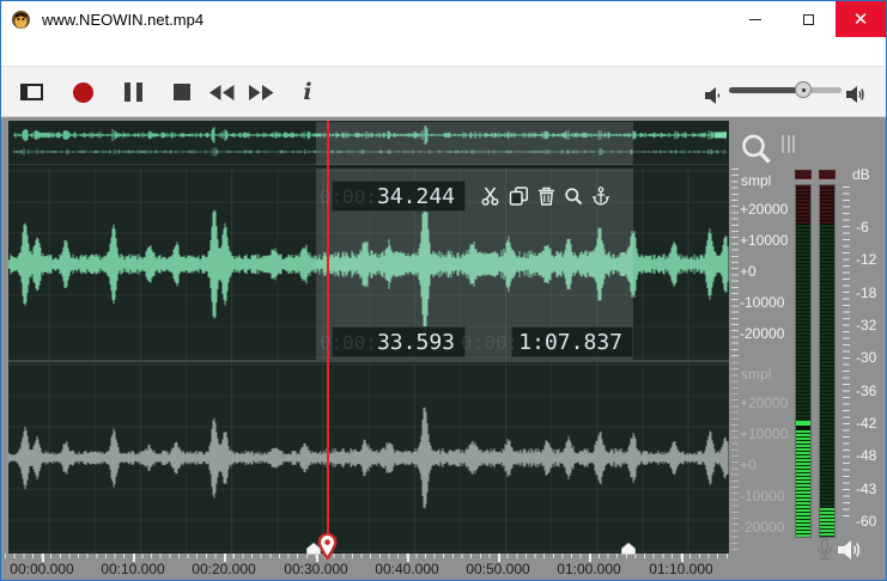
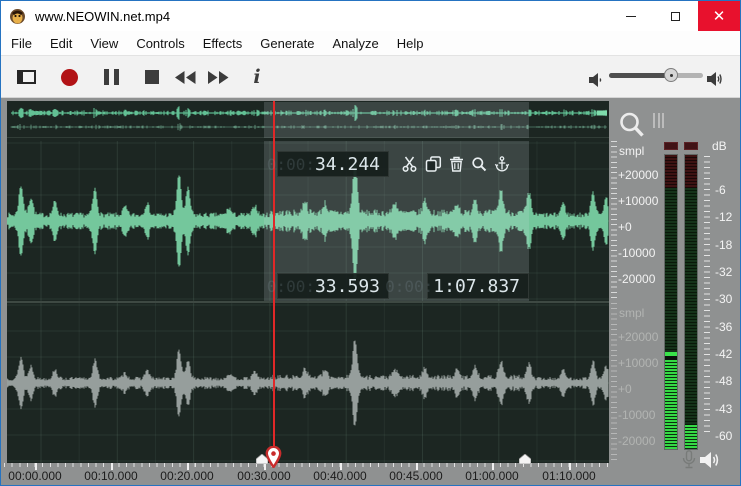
  www.NEOWIN.net.mp4
  ✕
+ File
+ Edit
+ View
+ Controls
+ Effects
+ Generate
+ Analyze
+ Help
  i
  0:00:
  34.244
  0:00:
  33.593
  0:00:
  1:07.837
  00:00.000
  00:10.000
  00:20.000
  00:30.000
  00:40.000
- 00:50.000
+ 00:45.000
  01:00.000
  01:10.000
  smpl
  +20000
  +10000
  +0
  -10000
  -20000
  smpl
  +20000
  +10000
  +0
  -10000
  -20000
  dB
  -6
  -12
  -18
  -32
  -30
  -36
  -42
  -48
  -43
  -60
